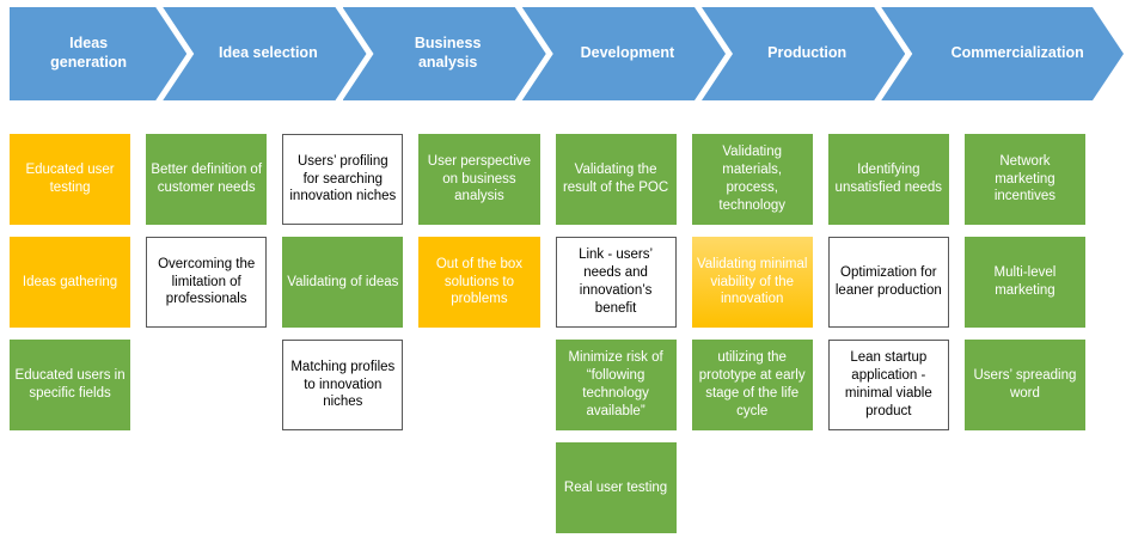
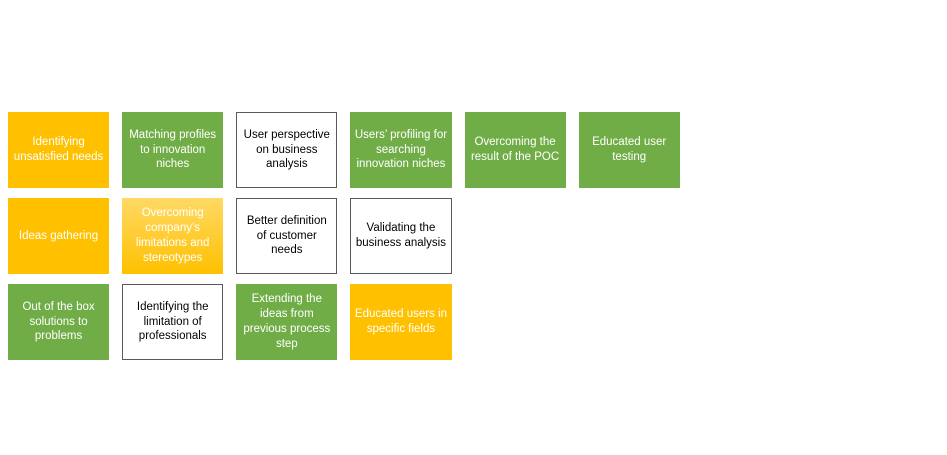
- Ideas generation
- Idea selection
- Business analysis
- Development
- Production
- Commercialization
- Educated user testing
+ Identifying unsatisfied needs
  Ideas gathering
- Educated users in specific fields
+ Out of the box solutions to problems
- Better definition of customer needs
+ Matching profiles to innovation niches
+ Overcoming company’s limitations and stereotypes
- Overcoming the limitation of professionals
+ Identifying the limitation of professionals
- Users’ profiling for searching innovation niches
+ User perspective on business analysis
- Validating of ideas
- Matching profiles to innovation niches
+ Better definition of customer needs
+ Extending the ideas from previous process step
- User perspective on business analysis
+ Users’ profiling for searching innovation niches
+ Validating the business analysis
- Out of the box solutions to problems
+ Educated users in specific fields
- Validating the result of the POC
+ Overcoming the result of the POC
- Link - users’ needs and innovation’s benefit
- Minimize risk of “following technology available”
- Real user testing
- Validating materials, process, technology
- Validating minimal viability of the innovation
- utilizing the prototype at early stage of the life cycle
- Identifying unsatisfied needs
+ Educated user testing
- Optimization for leaner production
- Lean startup application - minimal viable product
- Network marketing incentives
- Multi-level marketing
- Users’ spreading word
